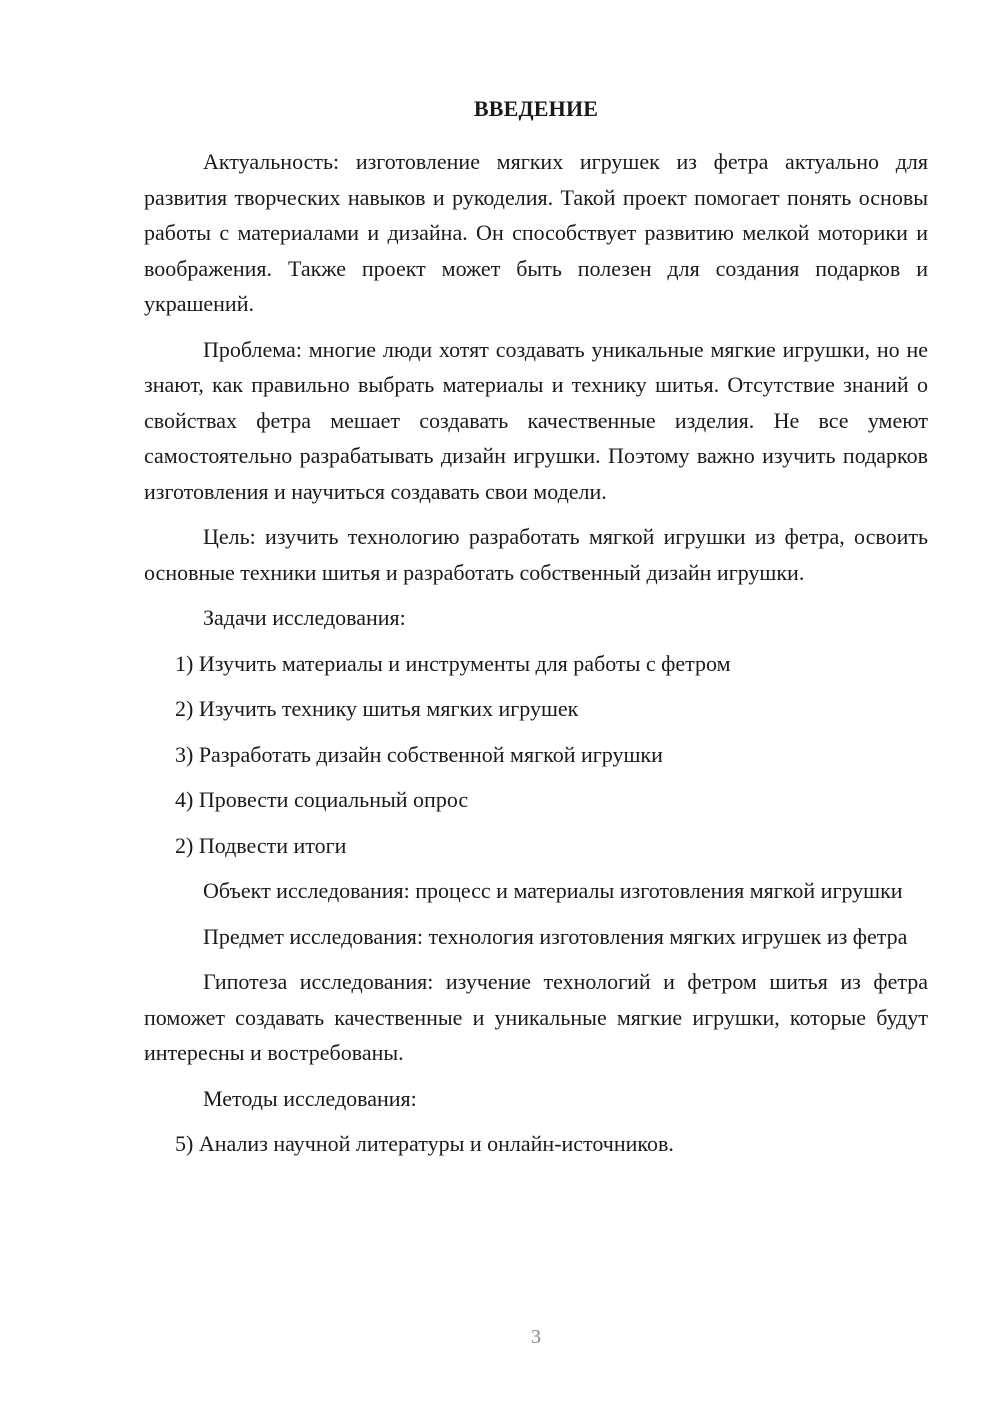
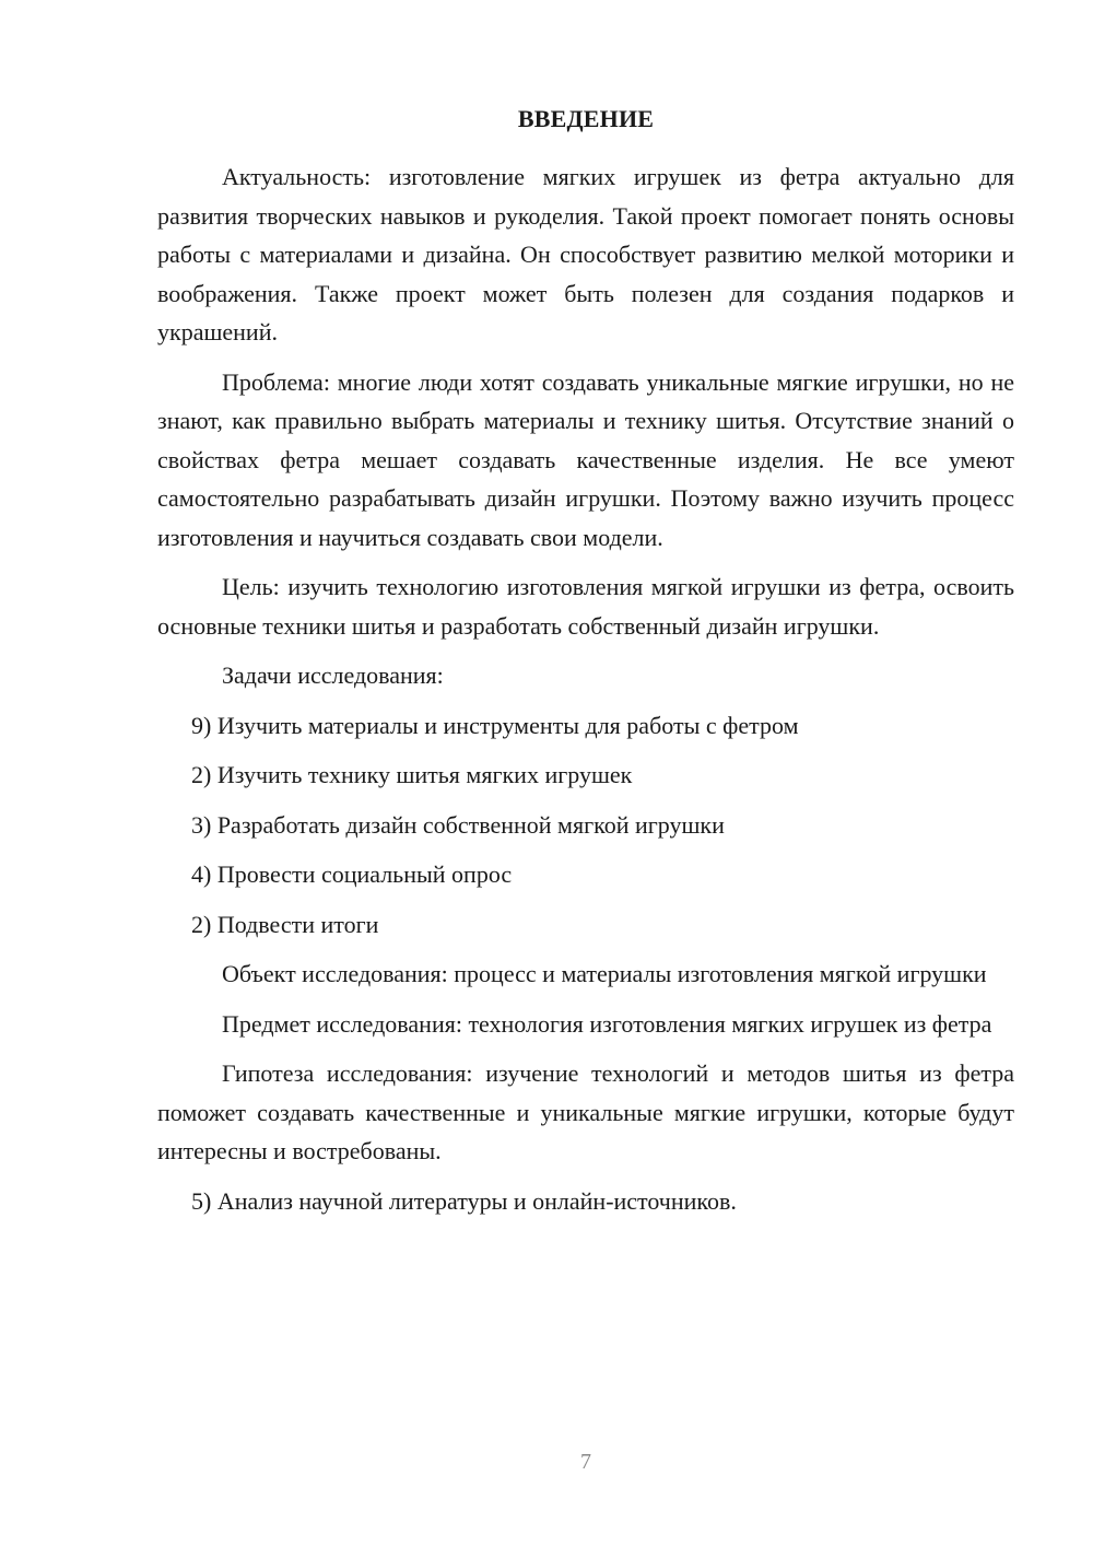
  ВВЕДЕНИЕ
  Актуальность: изготовление мягких игрушек из фетра актуально для развития творческих навыков и рукоделия. Такой проект помогает понять основы работы с материалами и дизайна. Он способствует развитию мелкой моторики и воображения. Также проект может быть полезен для создания подарков и украшений.
- Проблема: многие люди хотят создавать уникальные мягкие игрушки, но не знают, как правильно выбрать материалы и технику шитья. Отсутствие знаний о свойствах фетра мешает создавать качественные изделия. Не все умеют самостоятельно разрабатывать дизайн игрушки. Поэтому важно изучить подарков изготовления и научиться создавать свои модели.
+ Проблема: многие люди хотят создавать уникальные мягкие игрушки, но не знают, как правильно выбрать материалы и технику шитья. Отсутствие знаний о свойствах фетра мешает создавать качественные изделия. Не все умеют самостоятельно разрабатывать дизайн игрушки. Поэтому важно изучить процесс изготовления и научиться создавать свои модели.
- Цель: изучить технологию разработать мягкой игрушки из фетра, освоить основные техники шитья и разработать собственный дизайн игрушки.
+ Цель: изучить технологию изготовления мягкой игрушки из фетра, освоить основные техники шитья и разработать собственный дизайн игрушки.
  Задачи исследования:
- 1) Изучить материалы и инструменты для работы с фетром
+ 9) Изучить материалы и инструменты для работы с фетром
  2) Изучить технику шитья мягких игрушек
  3) Разработать дизайн собственной мягкой игрушки
  4) Провести социальный опрос
  2) Подвести итоги
  Объект исследования: процесс и материалы изготовления мягкой игрушки
  Предмет исследования: технология изготовления мягких игрушек из фетра
- Гипотеза исследования: изучение технологий и фетром шитья из фетра поможет создавать качественные и уникальные мягкие игрушки, которые будут интересны и востребованы.
+ Гипотеза исследования: изучение технологий и методов шитья из фетра поможет создавать качественные и уникальные мягкие игрушки, которые будут интересны и востребованы.
- Методы исследования:
  5) Анализ научной литературы и онлайн-источников.
- 3
+ 7
